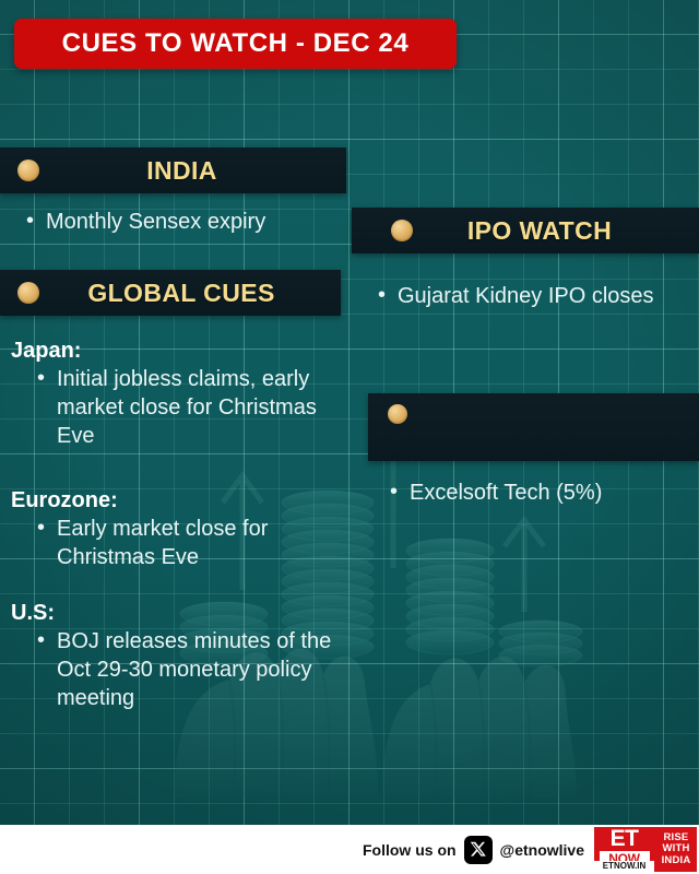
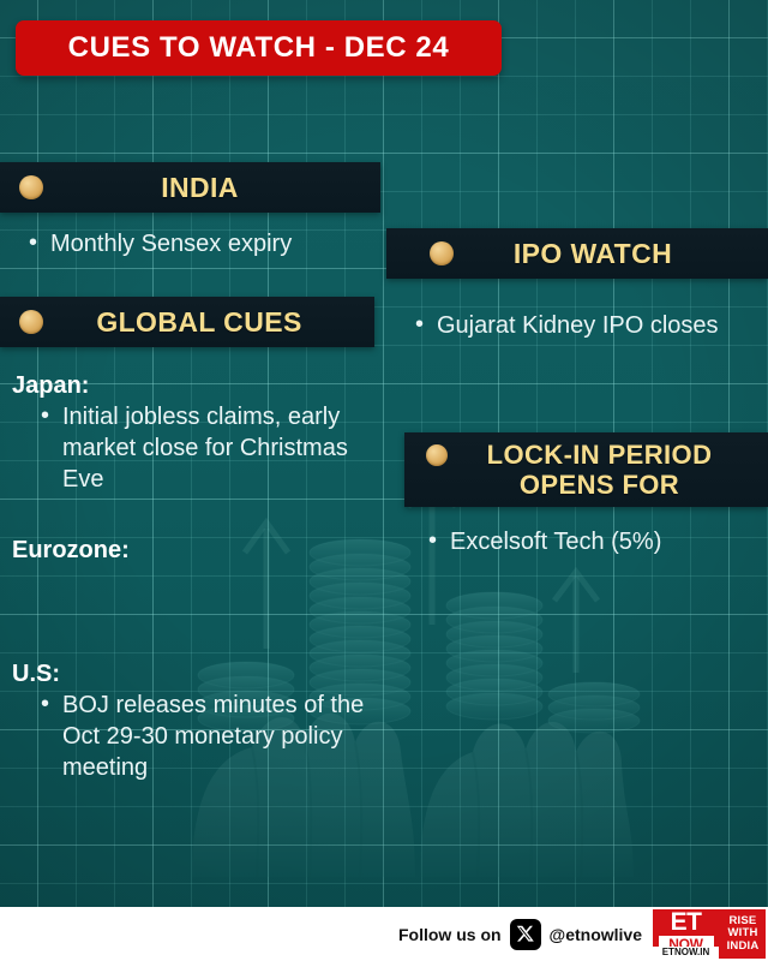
  CUES TO WATCH - DEC 24
  INDIA
  Monthly Sensex expiry
  GLOBAL CUES
  Japan:
  Initial jobless claims, early market close for Christmas Eve
  Eurozone:
- Early market close for Christmas Eve
  U.S:
  BOJ releases minutes of the Oct 29-30 monetary policy meeting
  IPO WATCH
  Gujarat Kidney IPO closes
+ LOCK-IN PERIOD
+ OPENS FOR
  Excelsoft Tech (5%)
  Follow us on
  @etnowlive
  ET
  NOW
  ETNOW.IN
  RISE
  WITH
  INDIA
